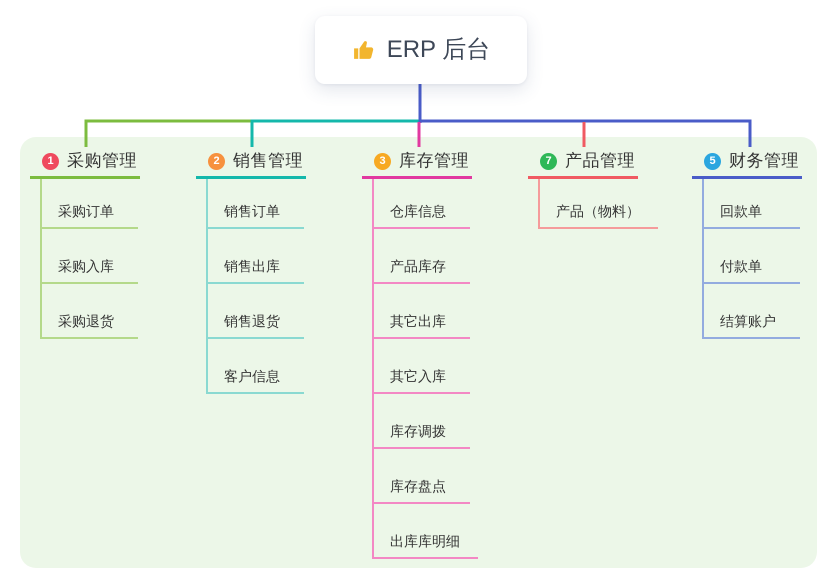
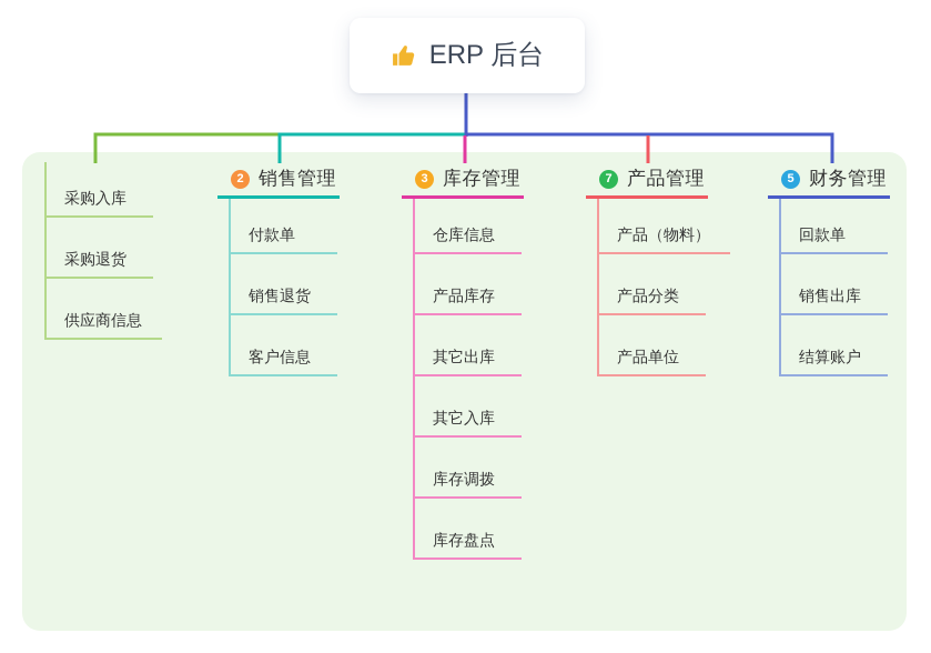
  ERP 后台
- 1
- 采购管理
- 采购订单
  采购入库
  采购退货
+ 供应商信息
  2
  销售管理
- 销售订单
- 销售出库
+ 付款单
  销售退货
  客户信息
  3
  库存管理
  仓库信息
  产品库存
  其它出库
  其它入库
  库存调拨
  库存盘点
- 出库库明细
  7
  产品管理
  产品（物料）
+ 产品分类
+ 产品单位
  5
  财务管理
  回款单
- 付款单
+ 销售出库
  结算账户
